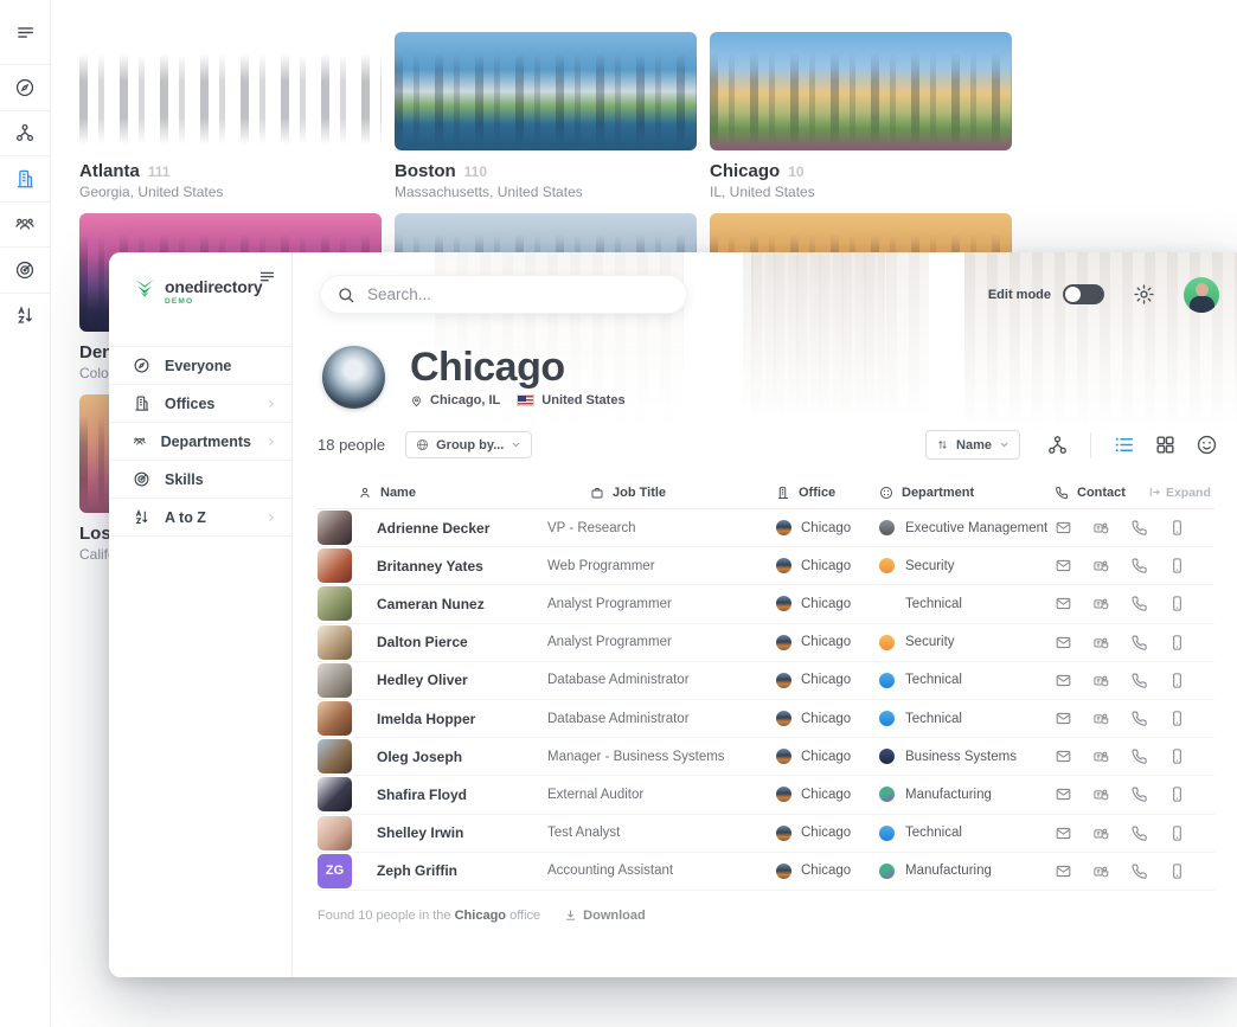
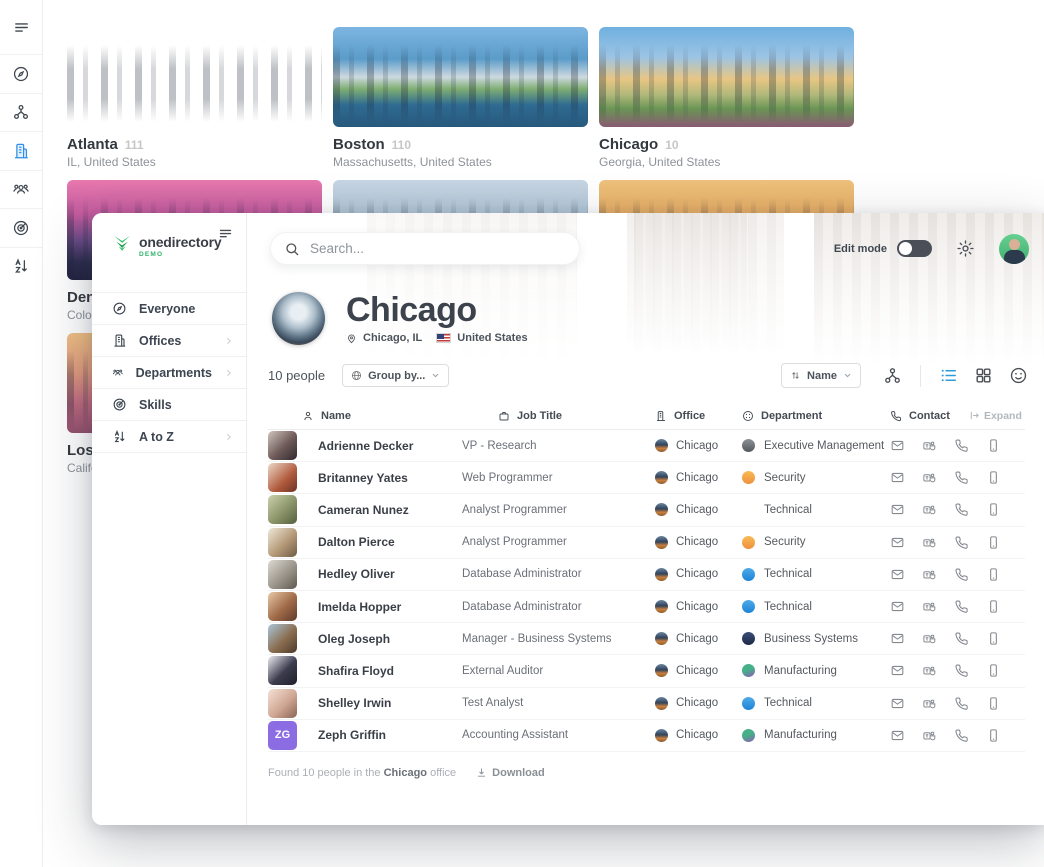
  Atlanta
  111
- Georgia, United States
+ IL, United States
  Boston
  110
  Massachusetts, United States
  Chicago
  10
- IL, United States
+ Georgia, United States
  onedirectory
  Everyone
  Offices
  Departments
  Skills
  A to Z
  Search...
  Edit mode
  Chicago
  Chicago, IL
  United States
- 18 people
+ 10 people
  Group by...
  Name
  Name
  Job Title
  Office
  Department
  Contact
  Expand
  Adrienne Decker
  VP - Research
  Chicago
  Executive Management
  Britanney Yates
  Web Programmer
  Chicago
  Security
  Cameran Nunez
  Analyst Programmer
  Chicago
  Technical
  Dalton Pierce
  Analyst Programmer
  Chicago
  Security
  Hedley Oliver
  Database Administrator
  Chicago
  Technical
  Imelda Hopper
  Database Administrator
  Chicago
  Technical
  Oleg Joseph
  Manager - Business Systems
  Chicago
  Business Systems
  Shafira Floyd
  External Auditor
  Chicago
  Manufacturing
  Shelley Irwin
  Test Analyst
  Chicago
  Technical
  ZG
  Zeph Griffin
  Accounting Assistant
  Chicago
  Manufacturing
  Found 10 people in the Chicago office
  Download
